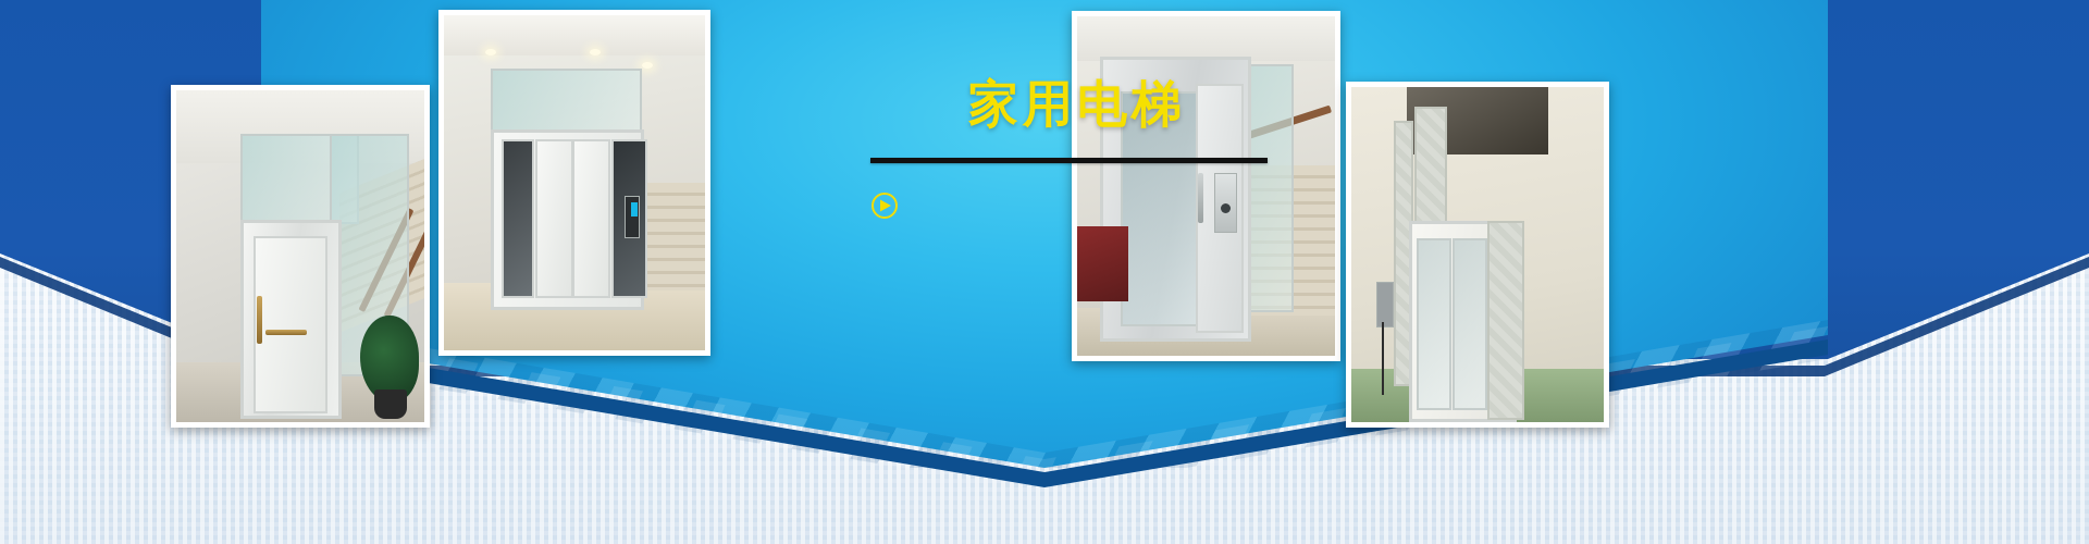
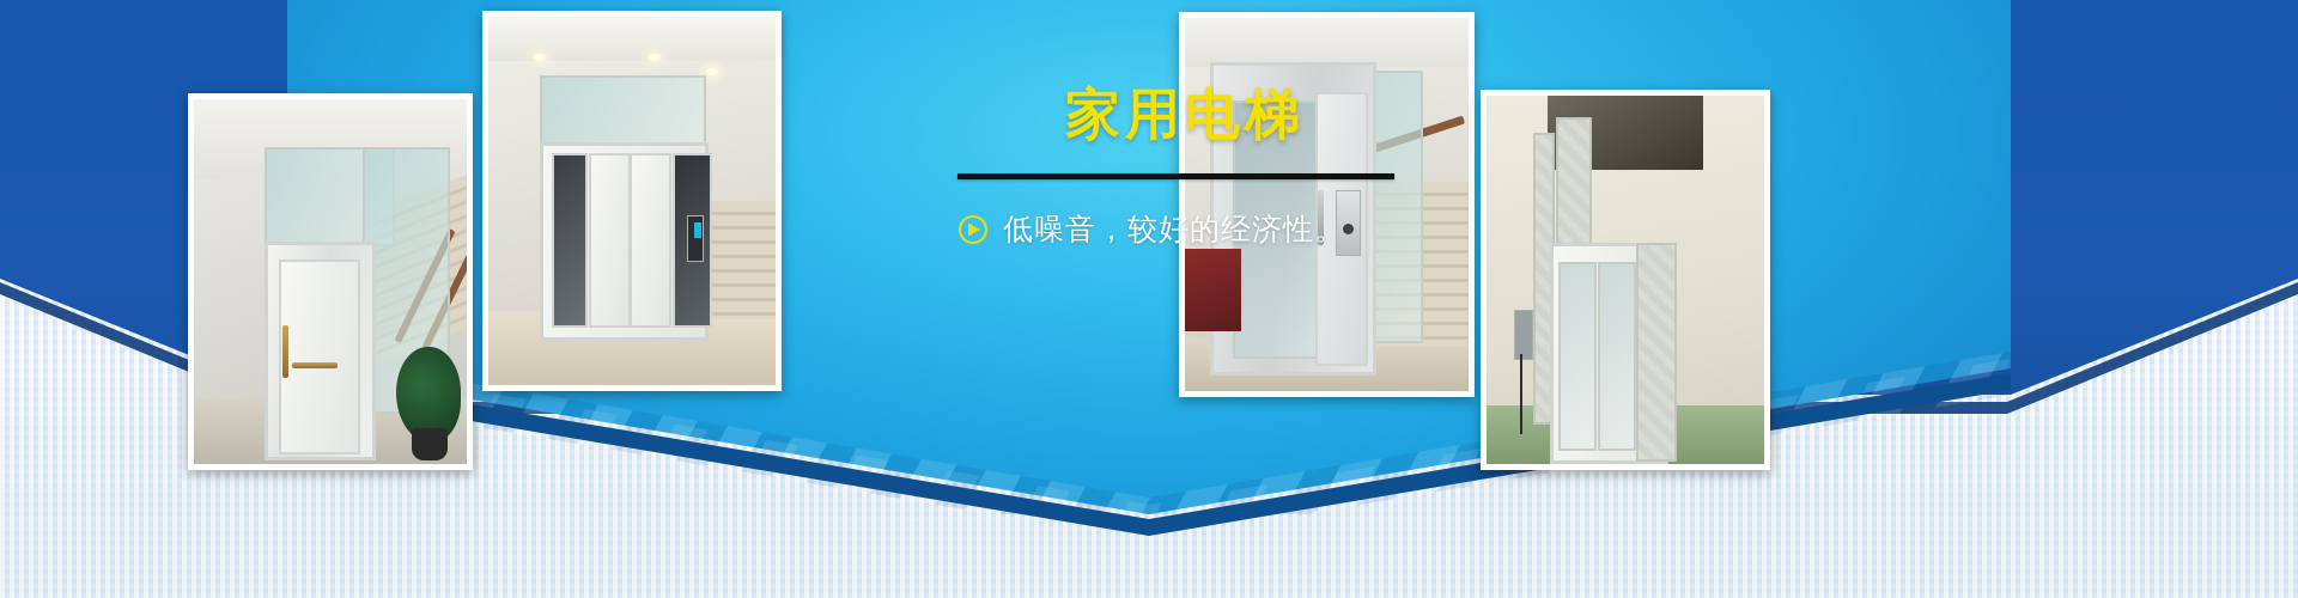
  家用电梯
+ 低噪音，较好的经济性。
